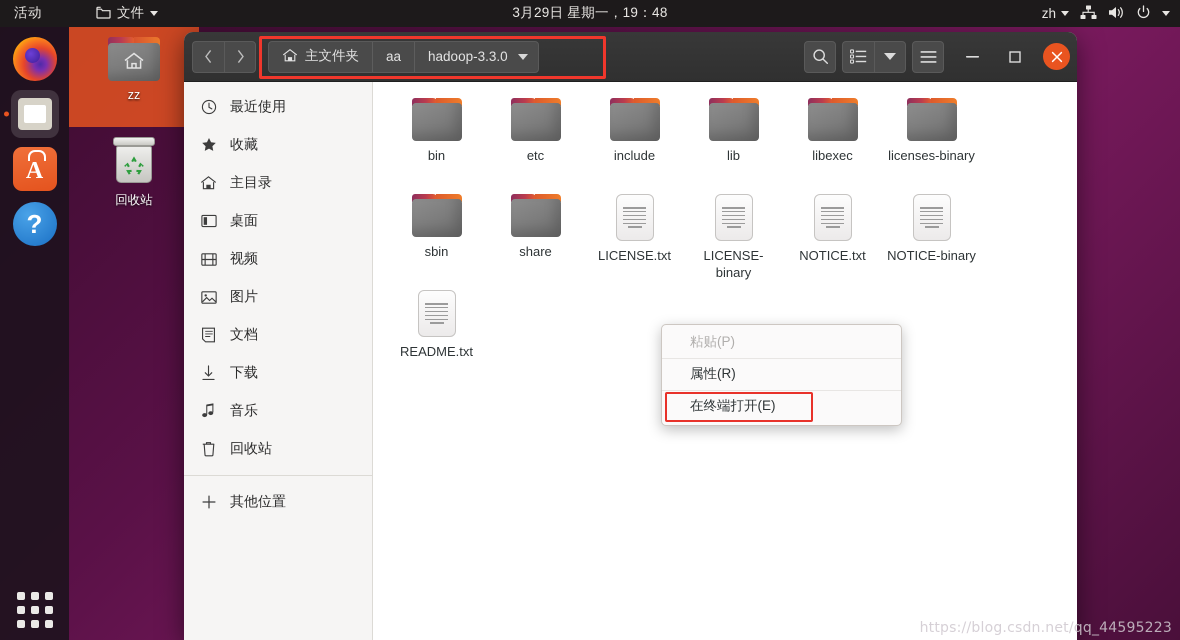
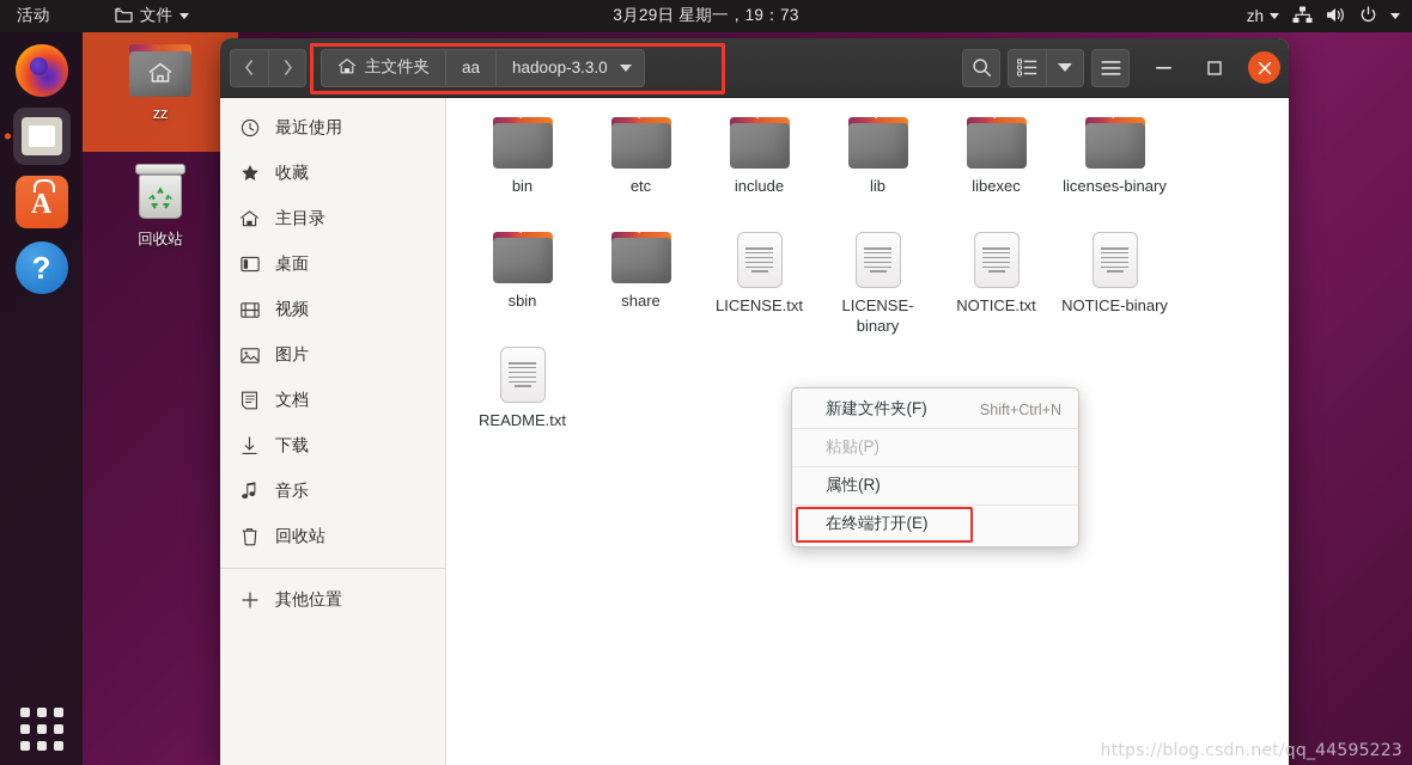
  活动
  文件
- 3月29日 星期一，19：48
+ 3月29日 星期一，19：73
  zh
  ?
  zz
  回收站
  主文件夹
  aa
  hadoop-3.3.0
  最近使用
  收藏
  主目录
  桌面
  视频
  图片
  文档
  下载
  音乐
  回收站
  其他位置
  bin
  etc
  include
  lib
  libexec
  licenses-binary
  sbin
  share
  LICENSE.txt
  LICENSE-binary
  NOTICE.txt
  NOTICE-binary
  README.txt
+ 新建文件夹(F)
+ Shift+Ctrl+N
  粘贴(P)
  属性(R)
  在终端打开(E)
  https://blog.csdn.net/qq_44595223
